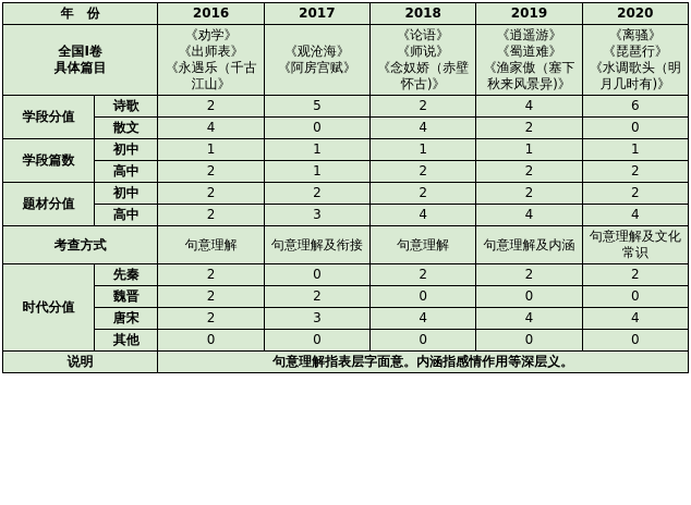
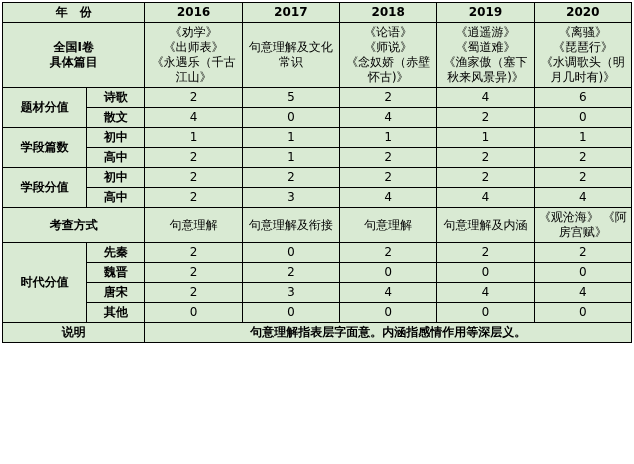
  年 份	2016	2017	2018	2019	2020
- 全国Ⅰ卷 具体篇目	《劝学》 《出师表》 《永遇乐（千古江山》	《观沧海》 《阿房宫赋》	《论语》 《师说》 《念奴娇（赤壁怀古)》	《逍遥游》 《蜀道难》 《渔家傲（塞下秋来风景异)》	《离骚》 《琵琶行》 《水调歌头（明月几时有)》
+ 全国Ⅰ卷 具体篇目	《劝学》 《出师表》 《永遇乐（千古江山》	句意理解及文化常识	《论语》 《师说》 《念奴娇（赤壁怀古)》	《逍遥游》 《蜀道难》 《渔家傲（塞下秋来风景异)》	《离骚》 《琵琶行》 《水调歌头（明月几时有)》
- 学段分值	诗歌	2	5	2	4	6
+ 题材分值	诗歌	2	5	2	4	6
  散文	4	0	4	2	0
  学段篇数	初中	1	1	1	1	1
  高中	2	1	2	2	2
- 题材分值	初中	2	2	2	2	2
+ 学段分值	初中	2	2	2	2	2
  高中	2	3	4	4	4
- 考查方式	句意理解	句意理解及衔接	句意理解	句意理解及内涵	句意理解及文化常识
+ 考查方式	句意理解	句意理解及衔接	句意理解	句意理解及内涵	《观沧海》 《阿房宫赋》
  时代分值	先秦	2	0	2	2	2
  魏晋	2	2	0	0	0
  唐宋	2	3	4	4	4
  其他	0	0	0	0	0
  说明	句意理解指表层字面意。内涵指感情作用等深层义。
